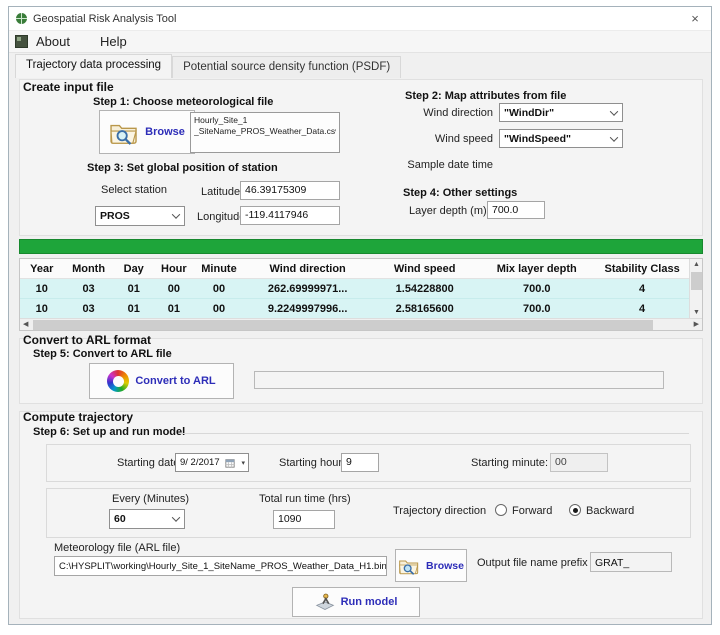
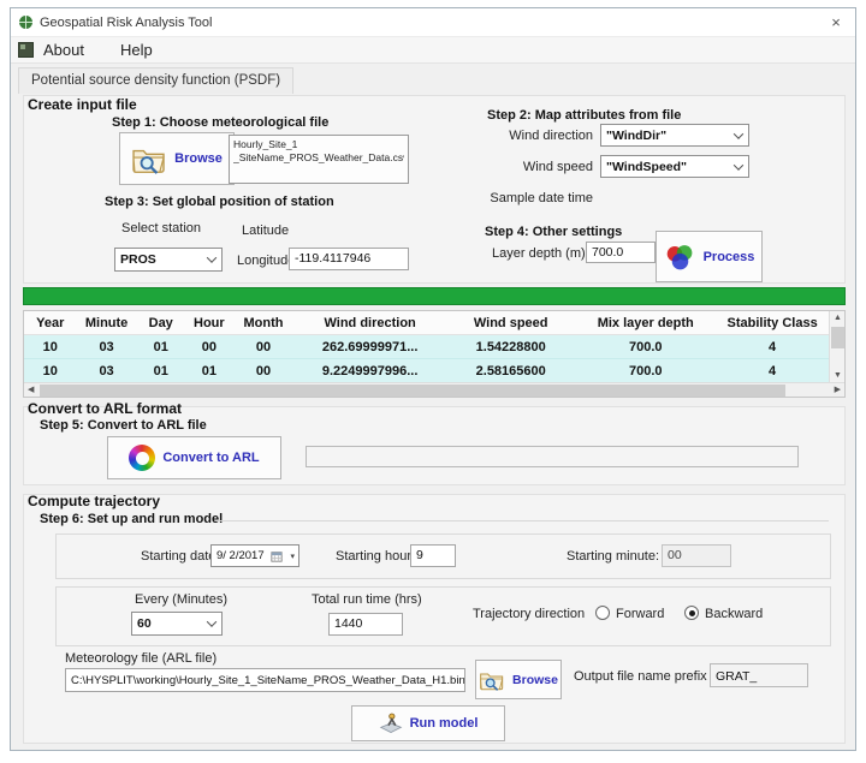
  Geospatial Risk Analysis Tool
  ×
  About
  Help
- Trajectory data processing
  Potential source density function (PSDF)
  Create input file
  Step 1: Choose meteorological file
  Browse
  Hourly_Site_1
  _SiteName_PROS_Weather_Data.cs
  Step 3: Set global position of station
  Select station
  PROS
  Latitude
- 46.39175309
  Longitud
  -119.4117946
  Step 2: Map attributes from file
  Wind direction
  "WindDir"
  Wind speed
  "WindSpeed"
  Sample date time
  Step 4: Other settings
  Layer depth (m)
  700.0
+ Process
  Year
- Month
+ Minute
  Day
  Hour
- Minute
+ Month
  Wind direction
  Wind speed
  Mix layer depth
  Stability Class
  10
  03
  01
  00
  00
  262.69999971...
  1.54228800
  700.0
  4
  10
  03
  01
  01
  00
  9.2249997996...
  2.58165600
  700.0
  4
  Convert to ARL format
  Step 5: Convert to ARL file
  Convert to ARL
  Compute trajectory
  Step 6: Set up and run model
  Starting dat
  9/ 2/2017
  Starting hou
  9
  Starting minute:
  00
  Every (Minutes)
  60
  Total run time (hrs)
- 1090
+ 1440
  Trajectory direction
  Forward
  Backward
  Meteorology file (ARL file)
  C:\HYSPLIT\working\Hourly_Site_1_SiteName_PROS_Weather_Data_H1.bin
  Browse
  Output file name prefix
  GRAT_
  Run model
